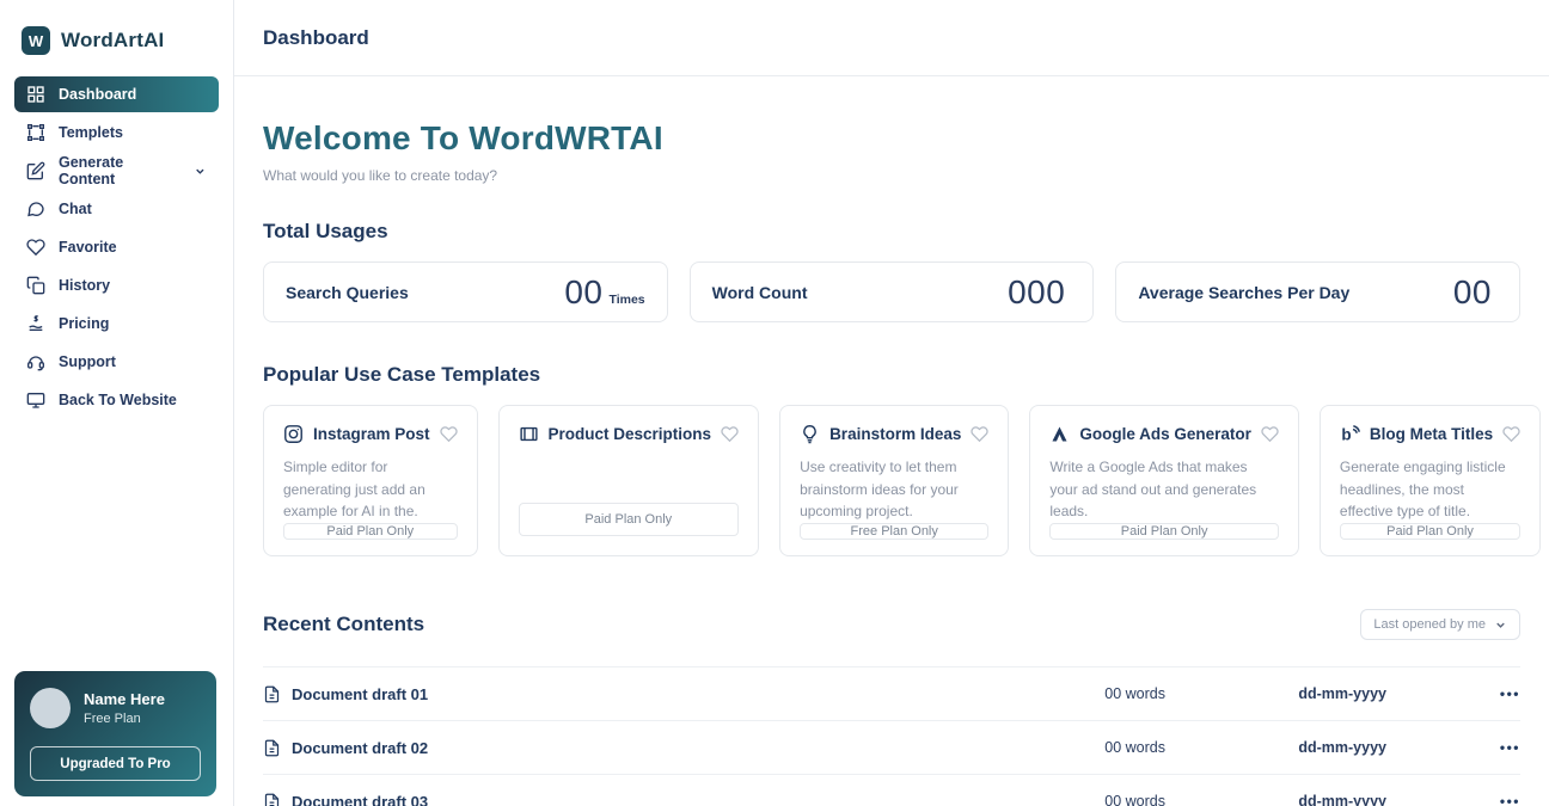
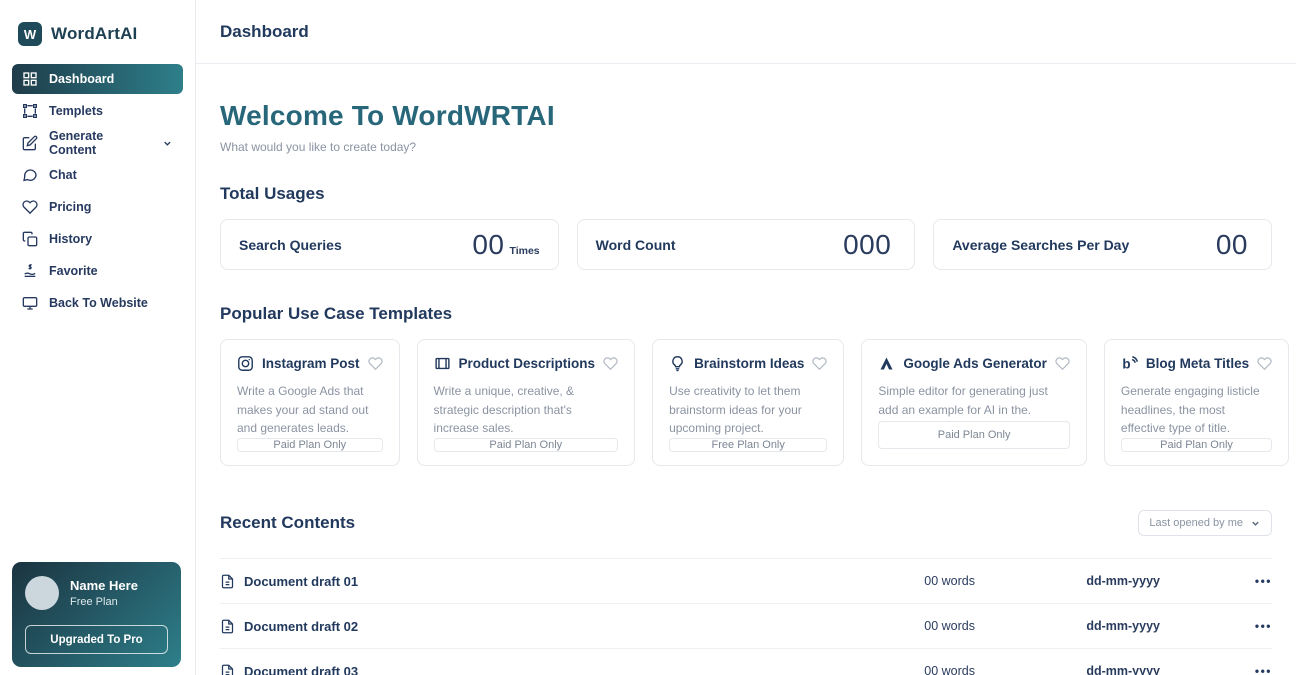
  W
  WordArtAI
  Dashboard
  Templets
  Generate Content
  Chat
- Favorite
+ Pricing
  History
- Pricing
+ Favorite
- Support
  Back To Website
  Name Here
  Free Plan
  Upgraded To Pro
  Dashboard
  Welcome To WordWRTAI
  What would you like to create today?
  Total Usages
  Search Queries
  00
  Times
  Word Count
  000
  Average Searches Per Day
  00
  Popular Use Case Templates
  Instagram Post
- Simple editor for generating just add an example for AI in the.
+ Write a Google Ads that makes your ad stand out and generates leads.
  Paid Plan Only
  Product Descriptions
+ Write a unique, creative, & strategic description that's increase sales.
  Paid Plan Only
  Brainstorm Ideas
  Use creativity to let them brainstorm ideas for your upcoming project.
  Free Plan Only
  Google Ads Generator
- Write a Google Ads that makes your ad stand out and generates leads.
+ Simple editor for generating just add an example for AI in the.
  Paid Plan Only
  b
  Blog Meta Titles
  Generate engaging listicle headlines, the most effective type of title.
  Paid Plan Only
  Recent Contents
  Last opened by me
  Document draft 01
  00 words
  dd-mm-yyyy
  •••
  Document draft 02
  00 words
  dd-mm-yyyy
  •••
  Document draft 03
  00 words
  dd-mm-yyyy
  •••
